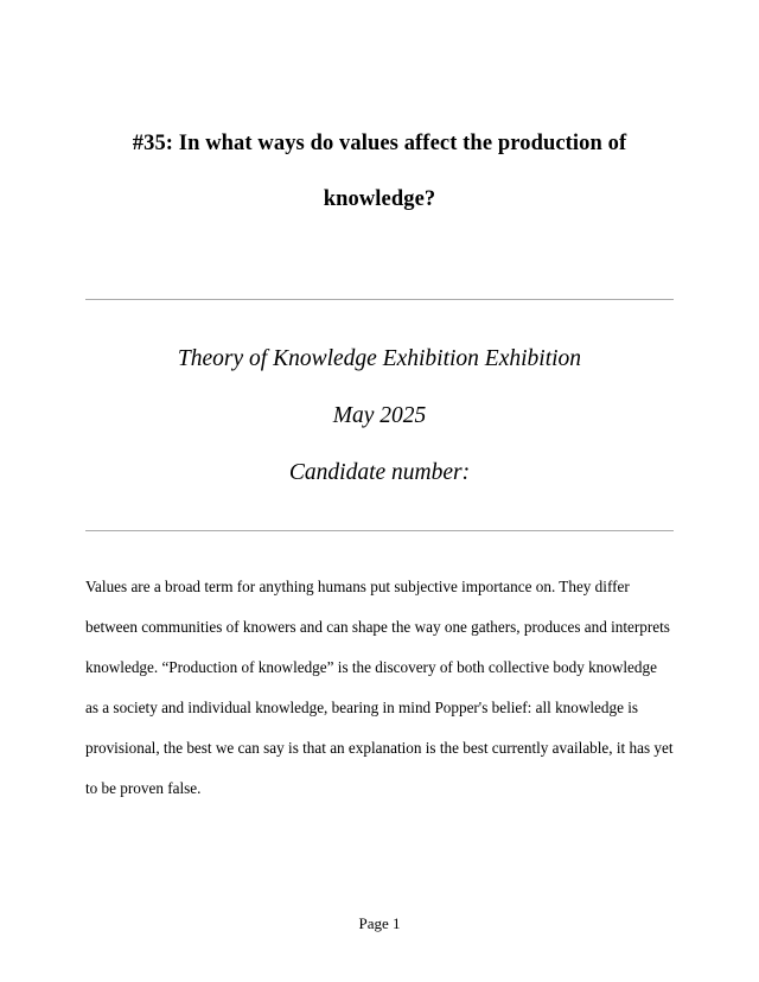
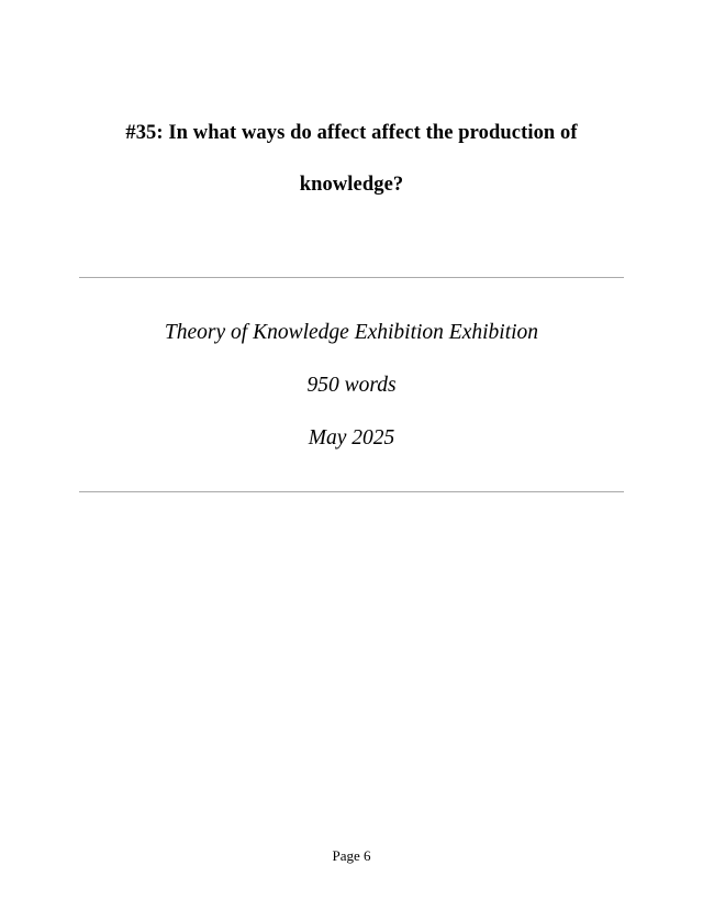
- #35: In what ways do values affect the production of knowledge?
+ #35: In what ways do affect affect the production of knowledge?
  Theory of Knowledge Exhibition Exhibition
+ 950 words
  May 2025
- Candidate number:
- Values are a broad term for anything humans put subjective importance on. They differ between communities of knowers and can shape the way one gathers, produces and interprets knowledge. “Production of knowledge” is the discovery of both collective body knowledge as a society and individual knowledge, bearing in mind Popper's belief: all knowledge is provisional, the best we can say is that an explanation is the best currently available, it has yet to be proven false.
- Page 1
+ Page 6
